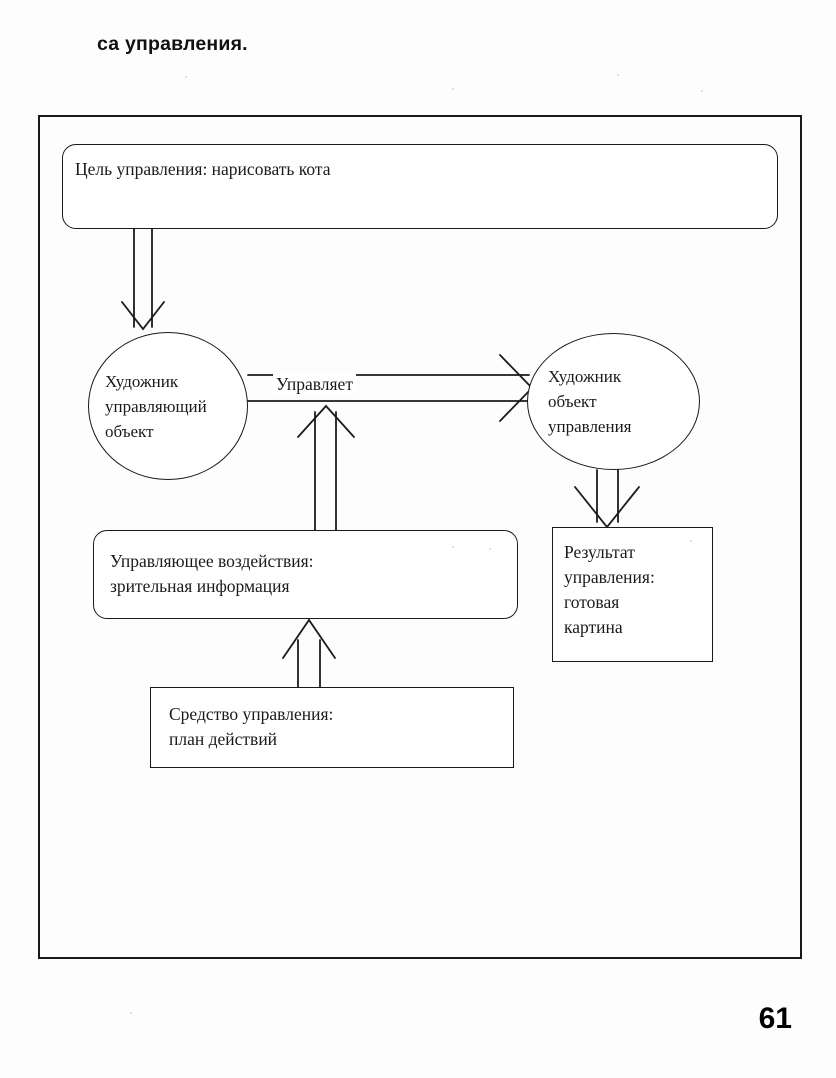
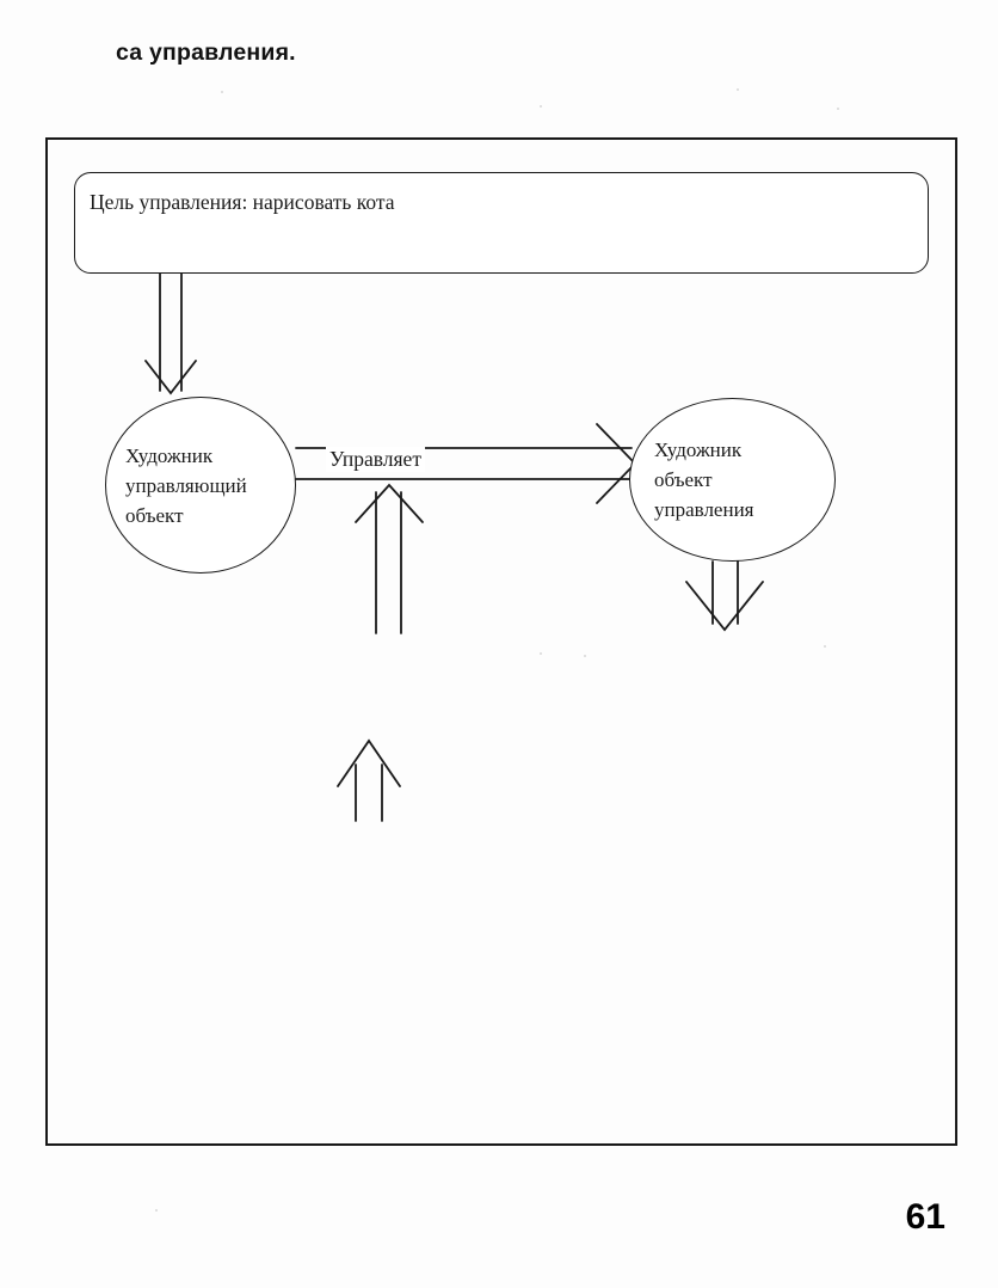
  са управления.
  Цель управления: нарисовать кота
  Художник
  управляющий
  объект
  Художник
  объект
  управления
- Управляющее воздействия:
- зрительная информация
- Результат
- управления:
- готовая
- картина
- Средство управления:
- план действий
  Управляет
  61
